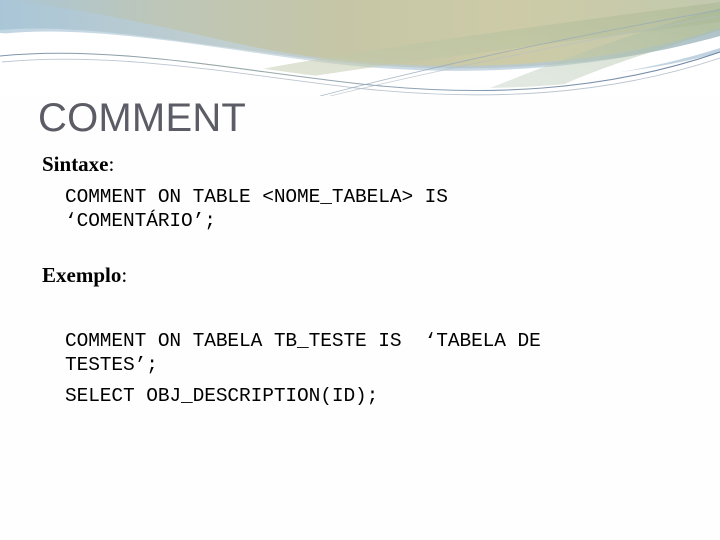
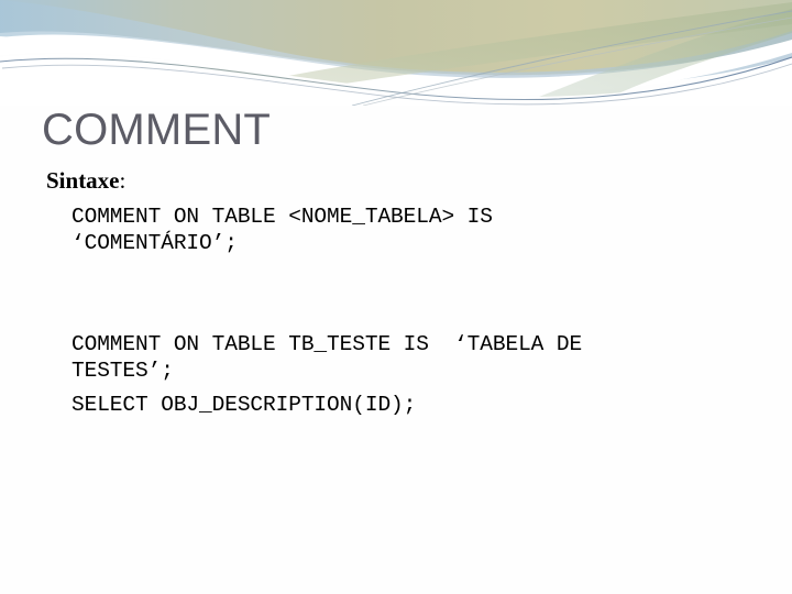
  COMMENT
  Sintaxe:
  COMMENT ON TABLE <NOME_TABELA> IS
  ‘COMENTÁRIO’;
- Exemplo:
- COMMENT ON TABELA TB_TESTE IS ‘TABELA DE
+ COMMENT ON TABLE TB_TESTE IS ‘TABELA DE
  TESTES’;
  SELECT OBJ_DESCRIPTION(ID);
